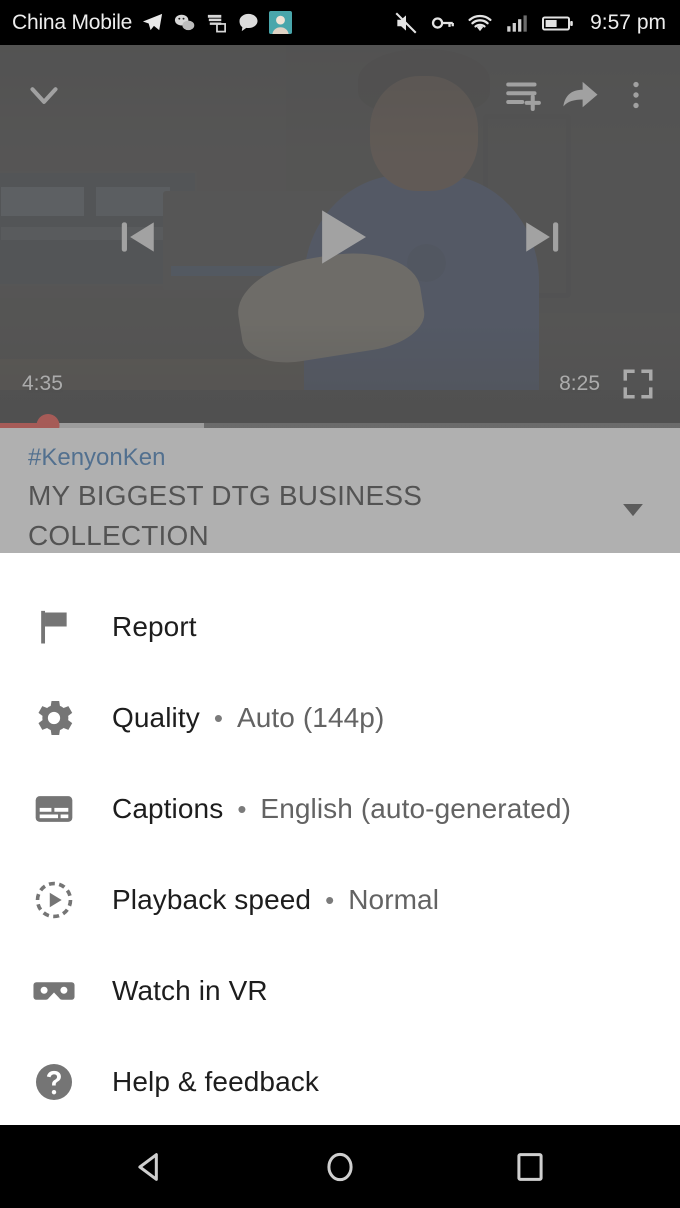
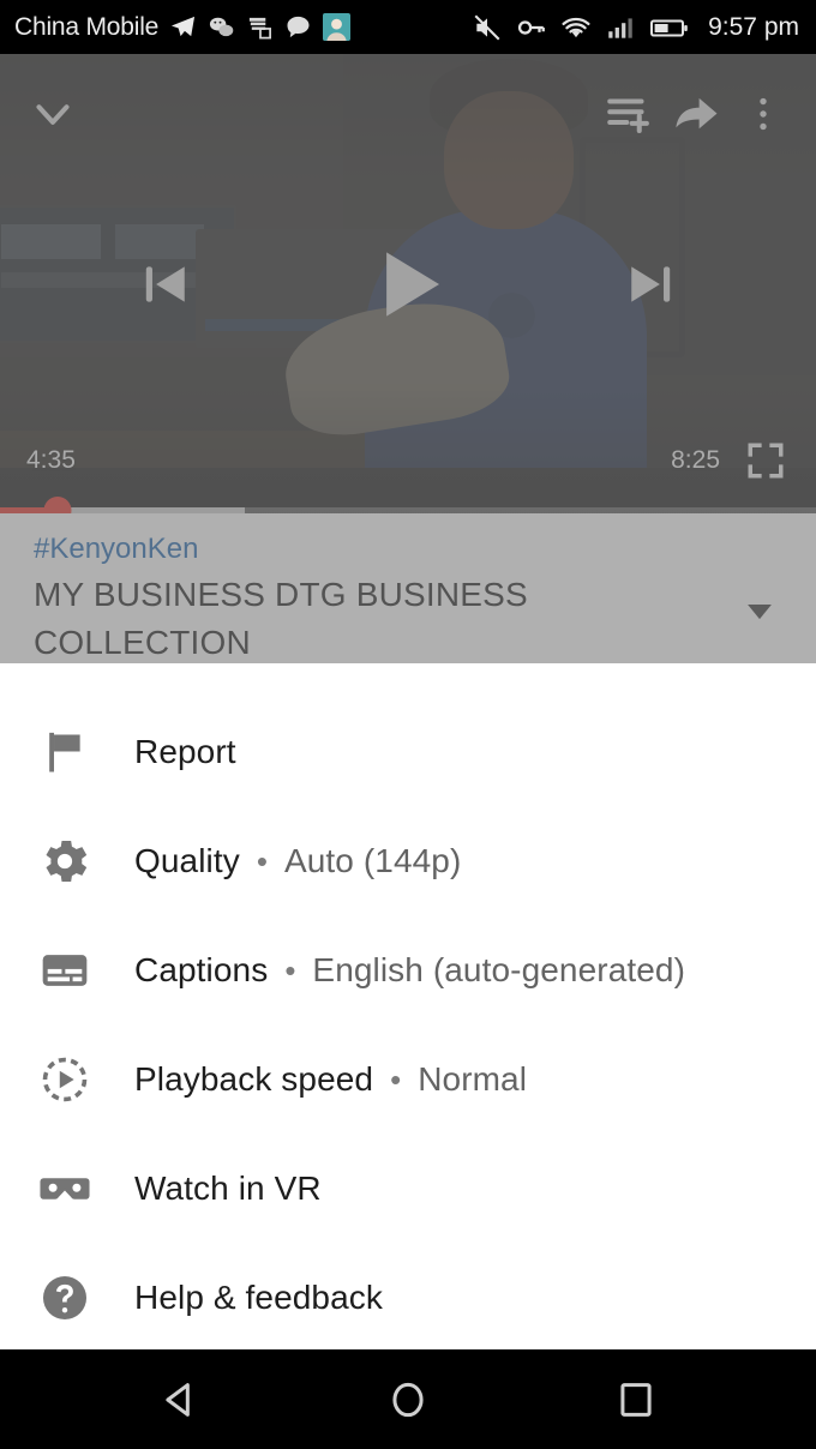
  China Mobile
  9:57 pm
  4:35
  8:25
  #KenyonKen
- MY BIGGEST DTG BUSINESS COLLECTION
+ MY BUSINESS DTG BUSINESS COLLECTION
  Report
  Quality
  •
  Auto (144p)
  Captions
  •
  English (auto-generated)
  Playback speed
  •
  Normal
  Watch in VR
  Help & feedback
